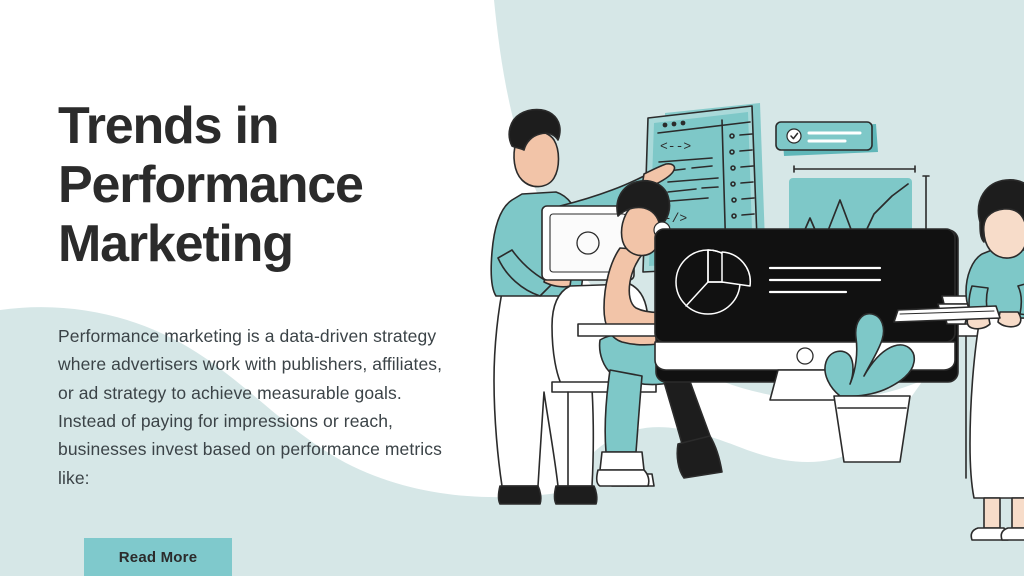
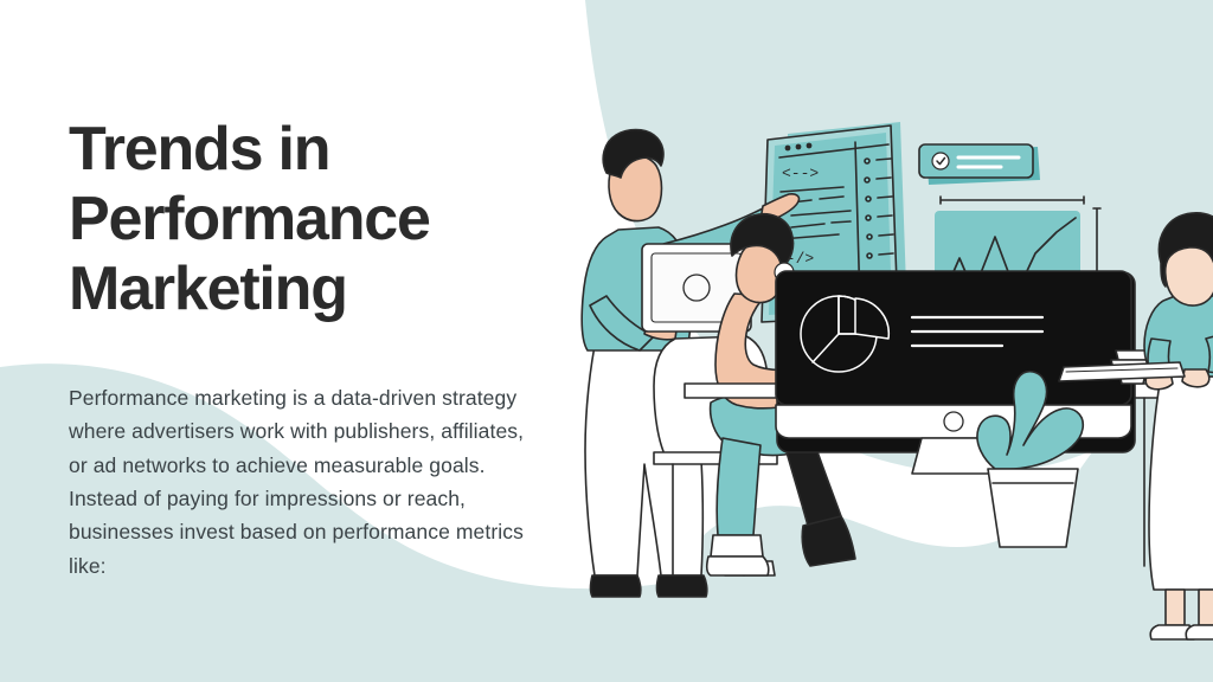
  Trends in
  Performance
  Marketing
- Performance marketing is a data-driven strategy where advertisers work with publishers, affiliates, or ad strategy to achieve measurable goals. Instead of paying for impressions or reach, businesses invest based on performance metrics like:
+ Performance marketing is a data-driven strategy where advertisers work with publishers, affiliates, or ad networks to achieve measurable goals. Instead of paying for impressions or reach, businesses invest based on performance metrics like:
- Read More
  <-->
  -/>
